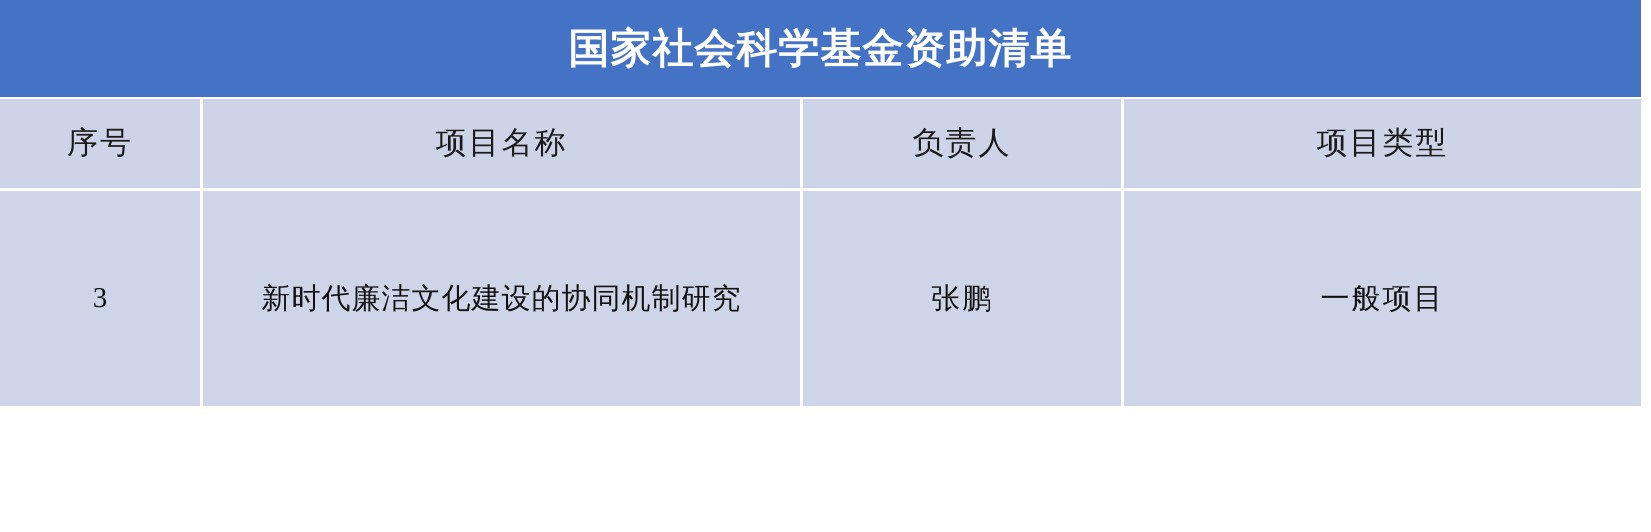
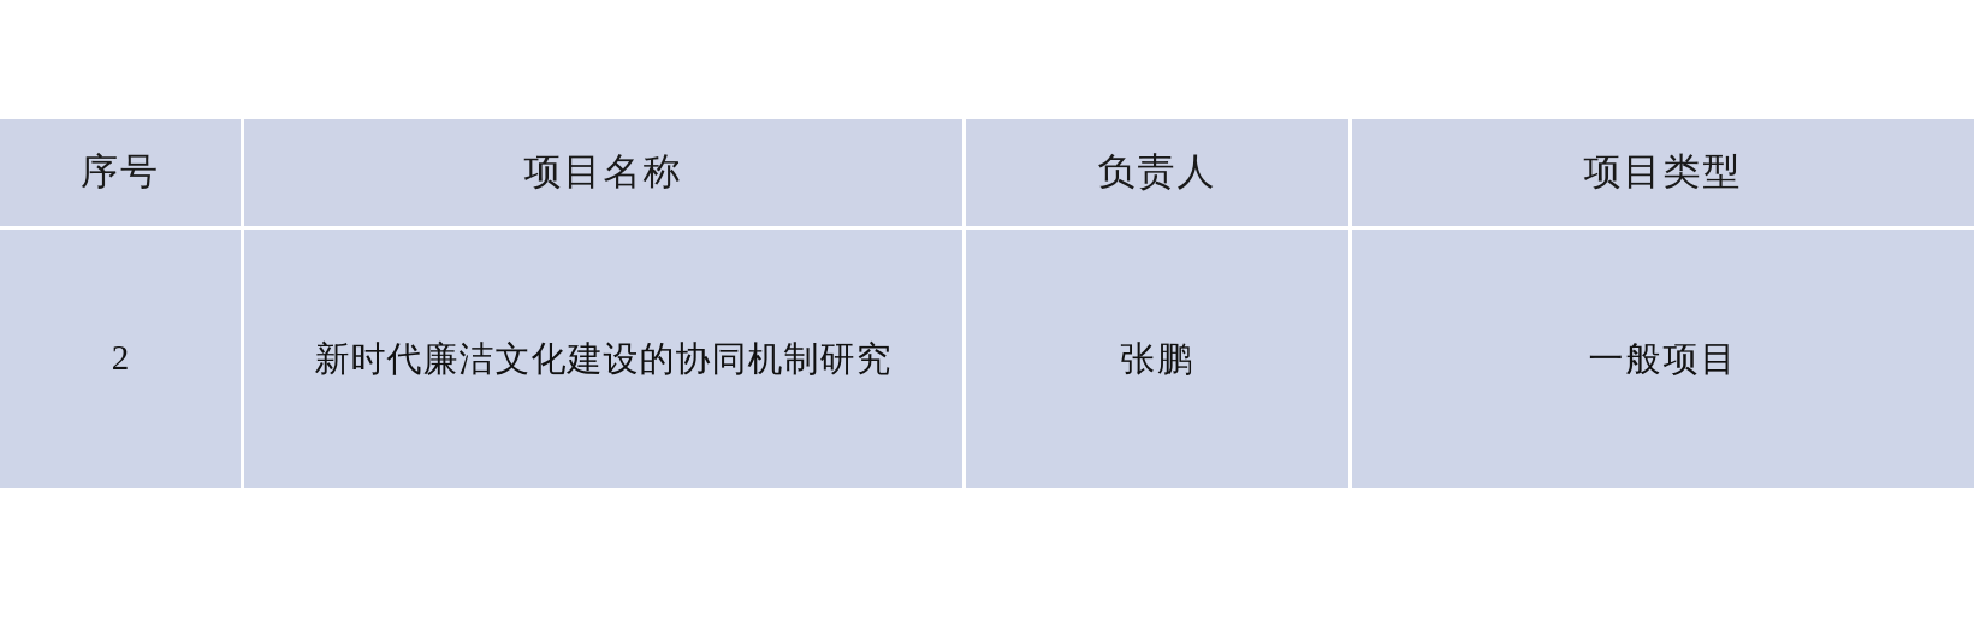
- 国家社会科学基金资助清单
  序号	项目名称	负责人	项目类型
- 3	新时代廉洁文化建设的协同机制研究	张鹏	一般项目
+ 2	新时代廉洁文化建设的协同机制研究	张鹏	一般项目
